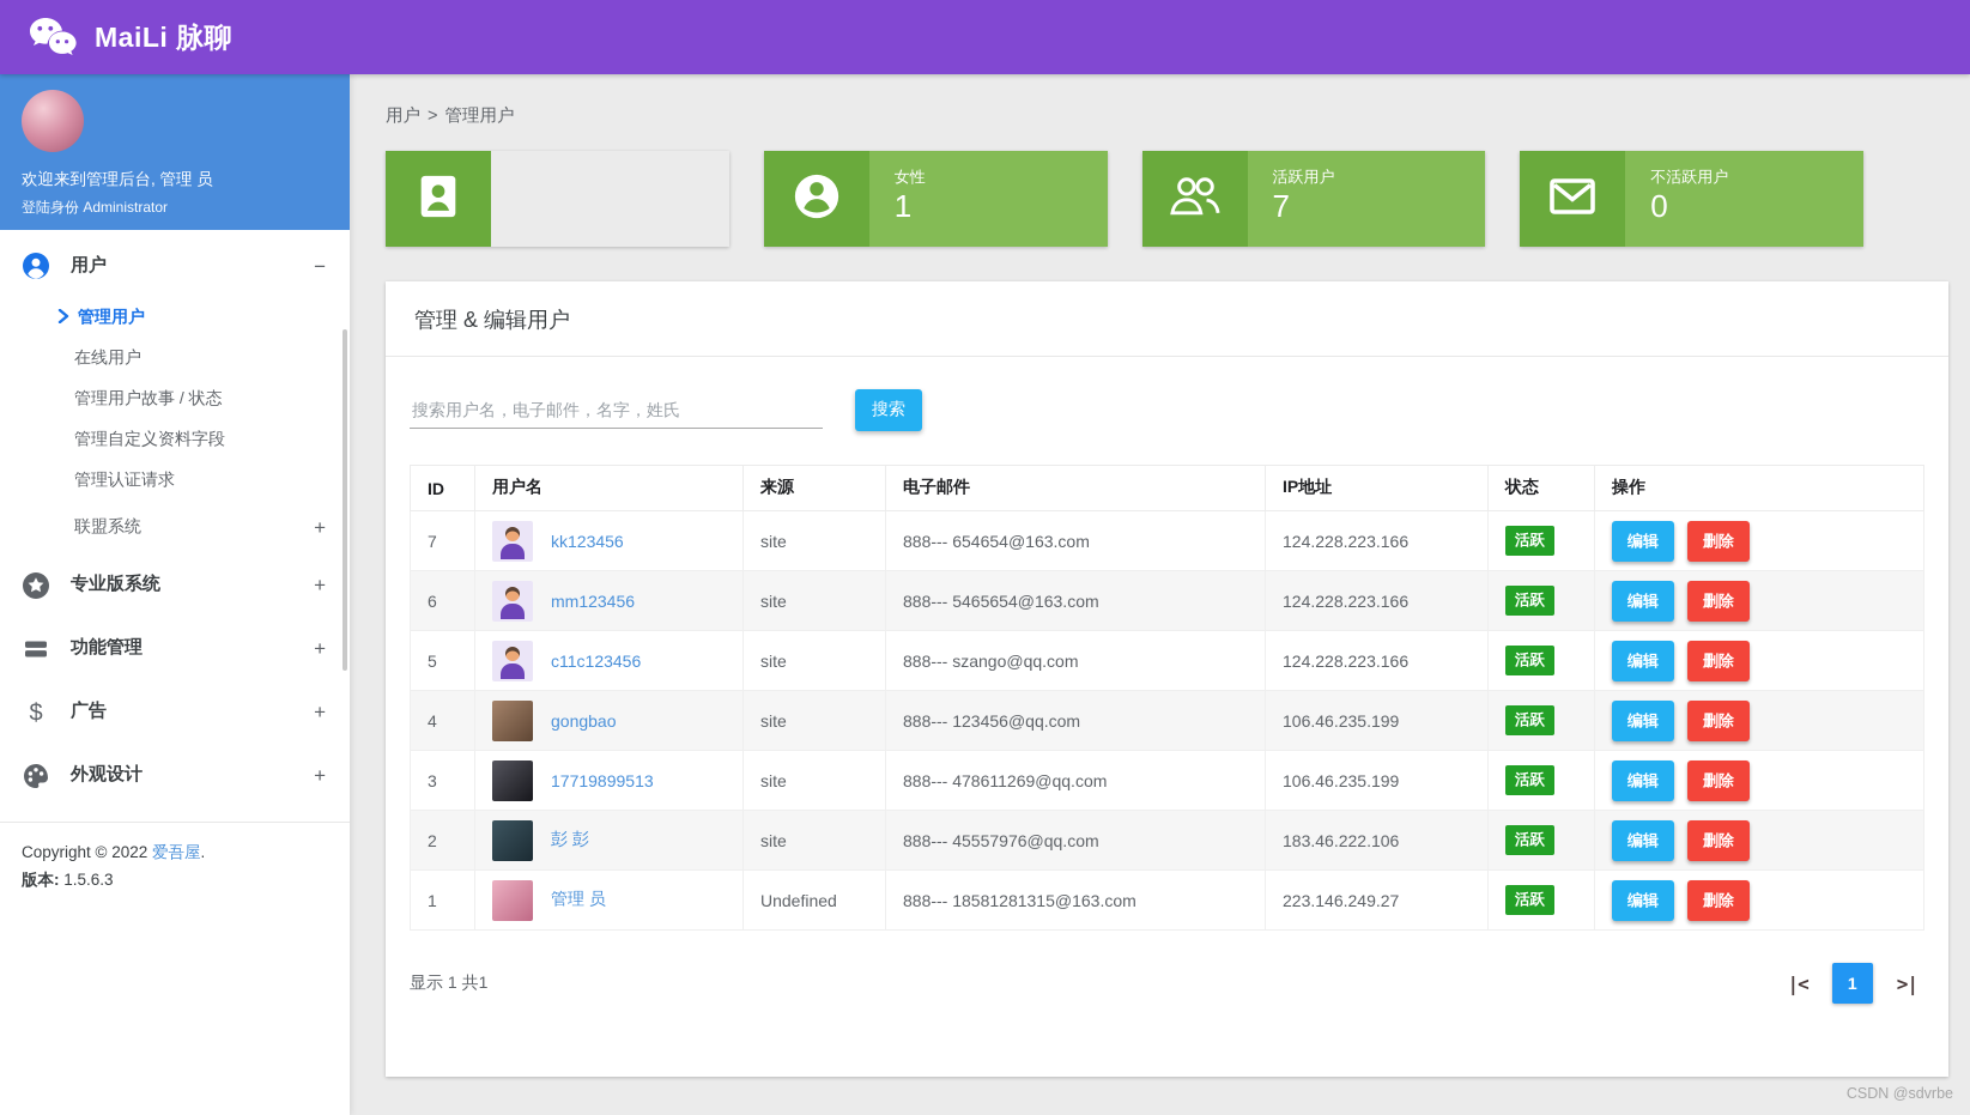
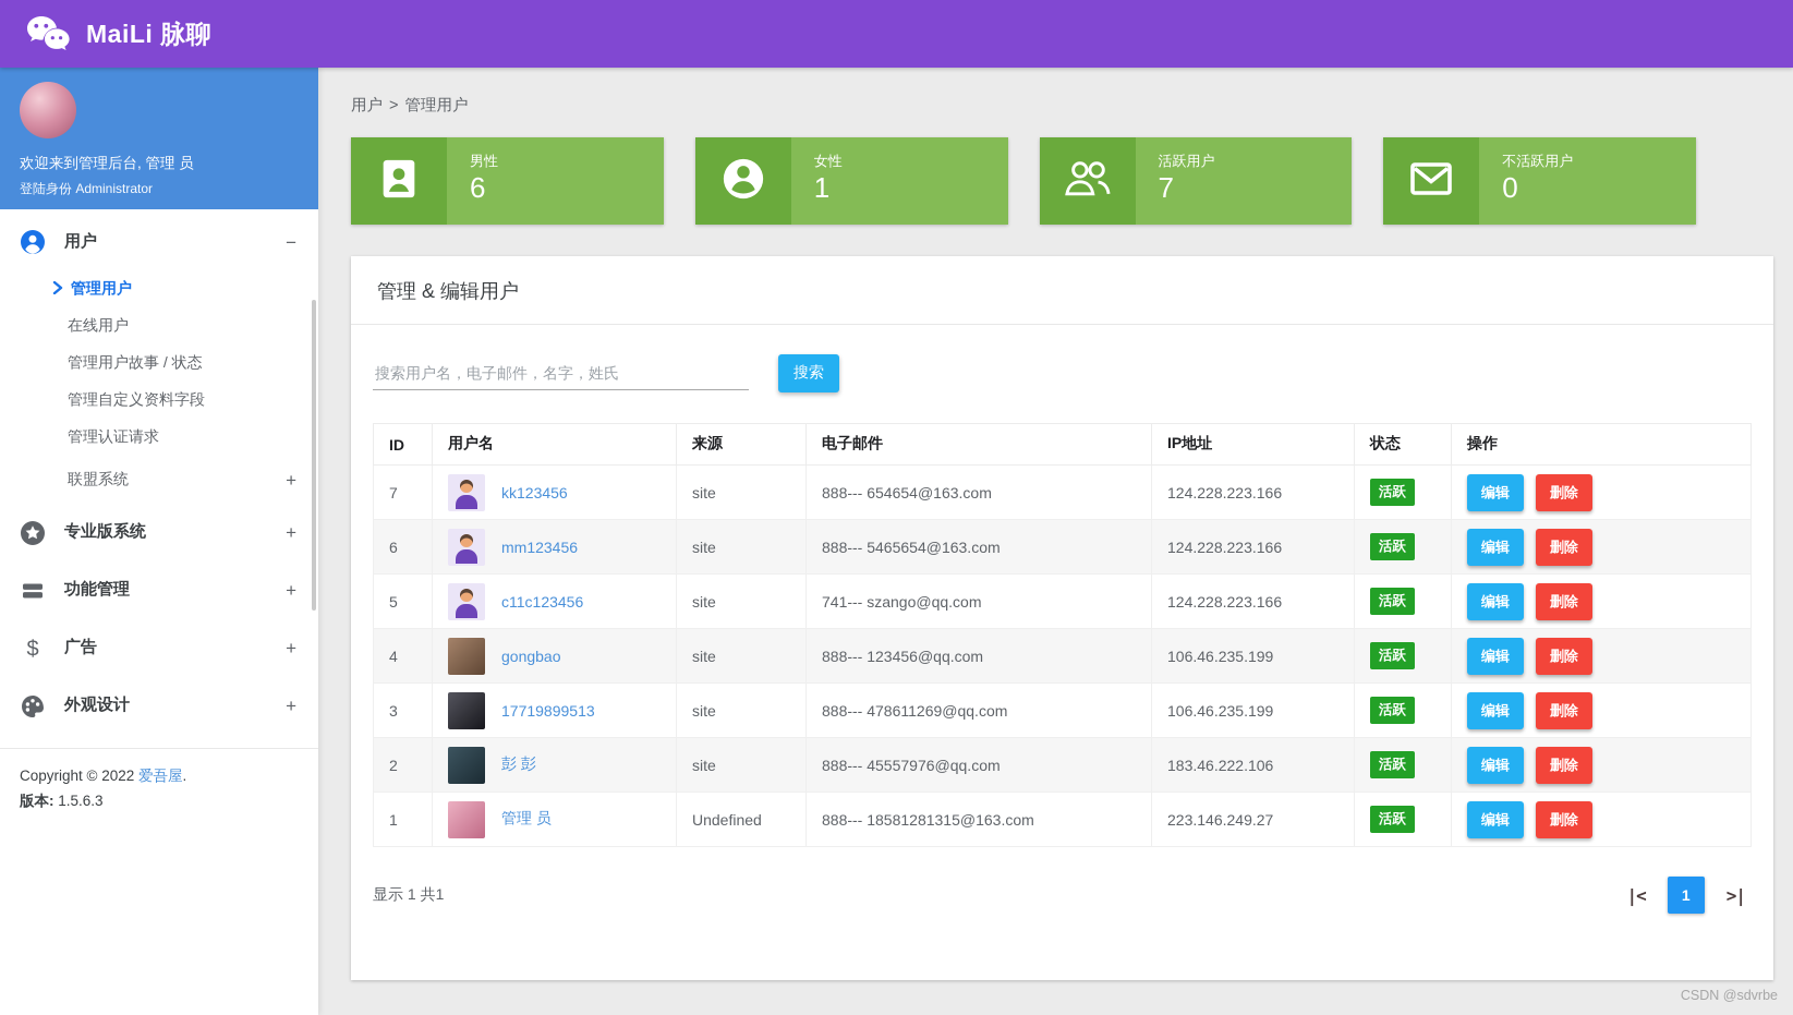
  MaiLi 脉聊
  欢迎来到管理后台, 管理 员
  登陆身份 Administrator
  用户
  −
  管理用户
  在线用户
  管理用户故事 / 状态
  管理自定义资料字段
  管理认证请求
  联盟系统
  +
  专业版系统
  +
  功能管理
  +
  $
  广告
  +
  外观设计
  +
  Copyright © 2022 爱吾屋.
  版本: 1.5.6.3
  用户 > 管理用户
+ 男性
+ 6
  女性
  1
  活跃用户
  7
  不活跃用户
  0
  管理 & 编辑用户
  搜索用户名，电子邮件，名字，姓氏
  搜索
  ID	用户名	来源	电子邮件	IP地址	状态	操作
  7	kk123456	site	888--- 654654@163.com	124.228.223.166	活跃	编辑 删除
  6	mm123456	site	888--- 5465654@163.com	124.228.223.166	活跃	编辑 删除
- 5	c11c123456	site	888--- szango@qq.com	124.228.223.166	活跃	编辑 删除
+ 5	c11c123456	site	741--- szango@qq.com	124.228.223.166	活跃	编辑 删除
  4	gongbao	site	888--- 123456@qq.com	106.46.235.199	活跃	编辑 删除
  3	17719899513	site	888--- 478611269@qq.com	106.46.235.199	活跃	编辑 删除
  2	彭 彭	site	888--- 45557976@qq.com	183.46.222.106	活跃	编辑 删除
  1	管理 员	Undefined	888--- 18581281315@163.com	223.146.249.27	活跃	编辑 删除
  显示 1 共1
  |<
  1
  >|
  CSDN @sdvrbe
